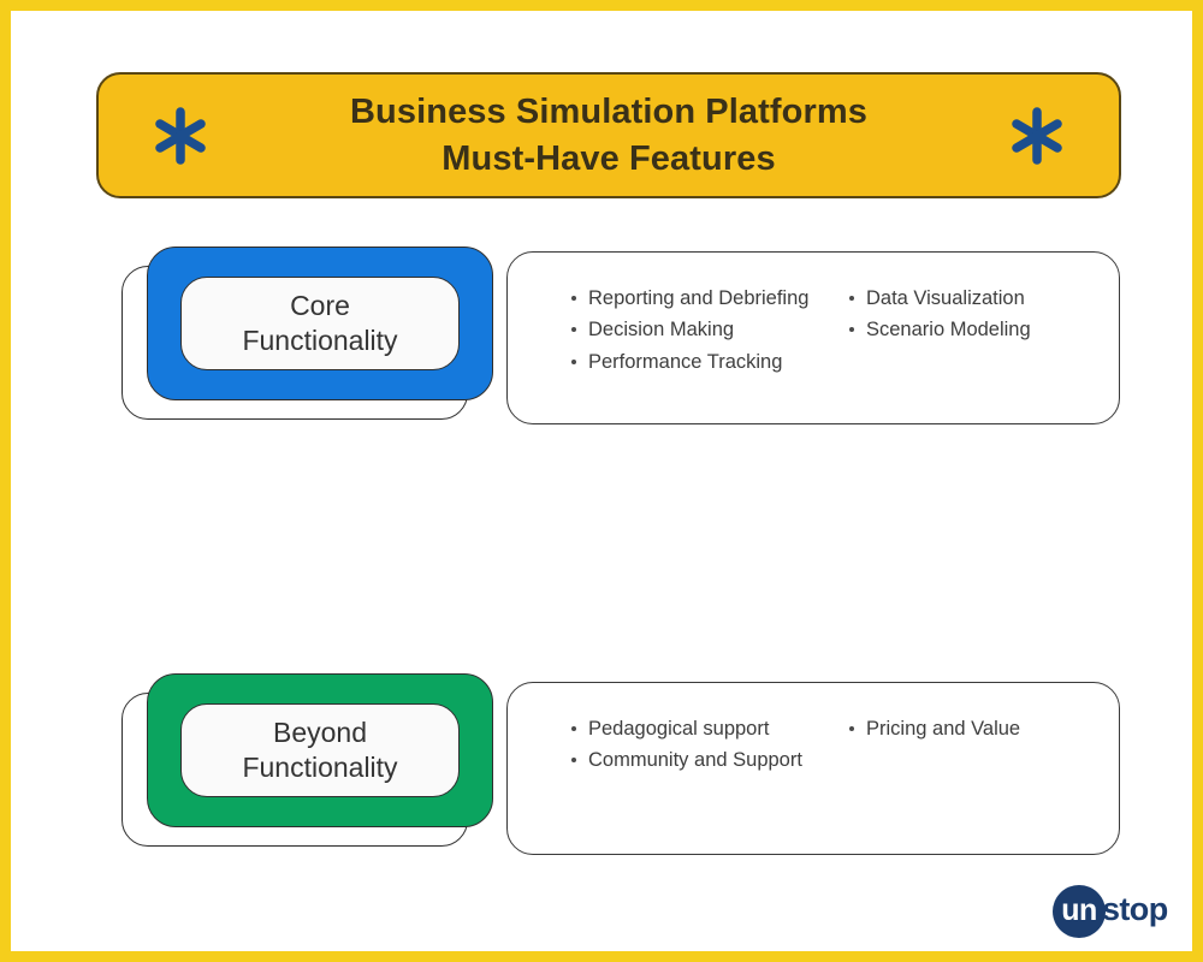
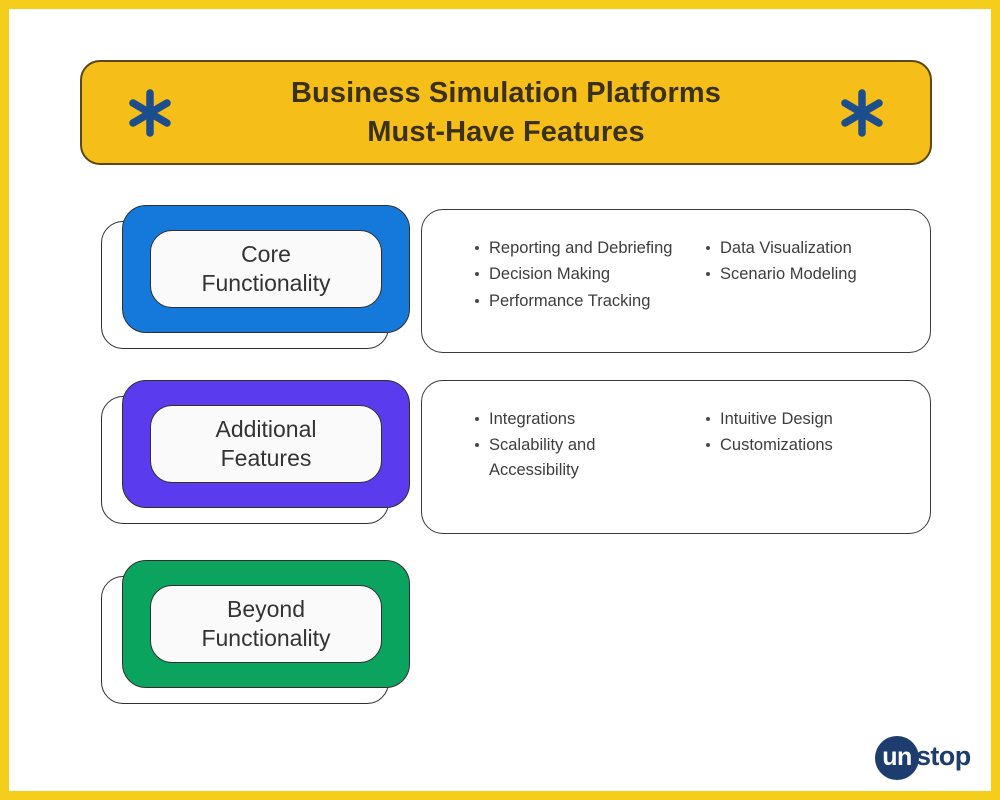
  Business Simulation Platforms
  Must-Have Features
  Core
  Functionality
  Reporting and Debriefing
  Decision Making
  Performance Tracking
  Data Visualization
  Scenario Modeling
+ Additional
+ Features
+ Integrations
+ Scalability and Accessibility
+ Intuitive Design
+ Customizations
  Beyond
  Functionality
- Pedagogical support
- Community and Support
- Pricing and Value
  un
  stop
